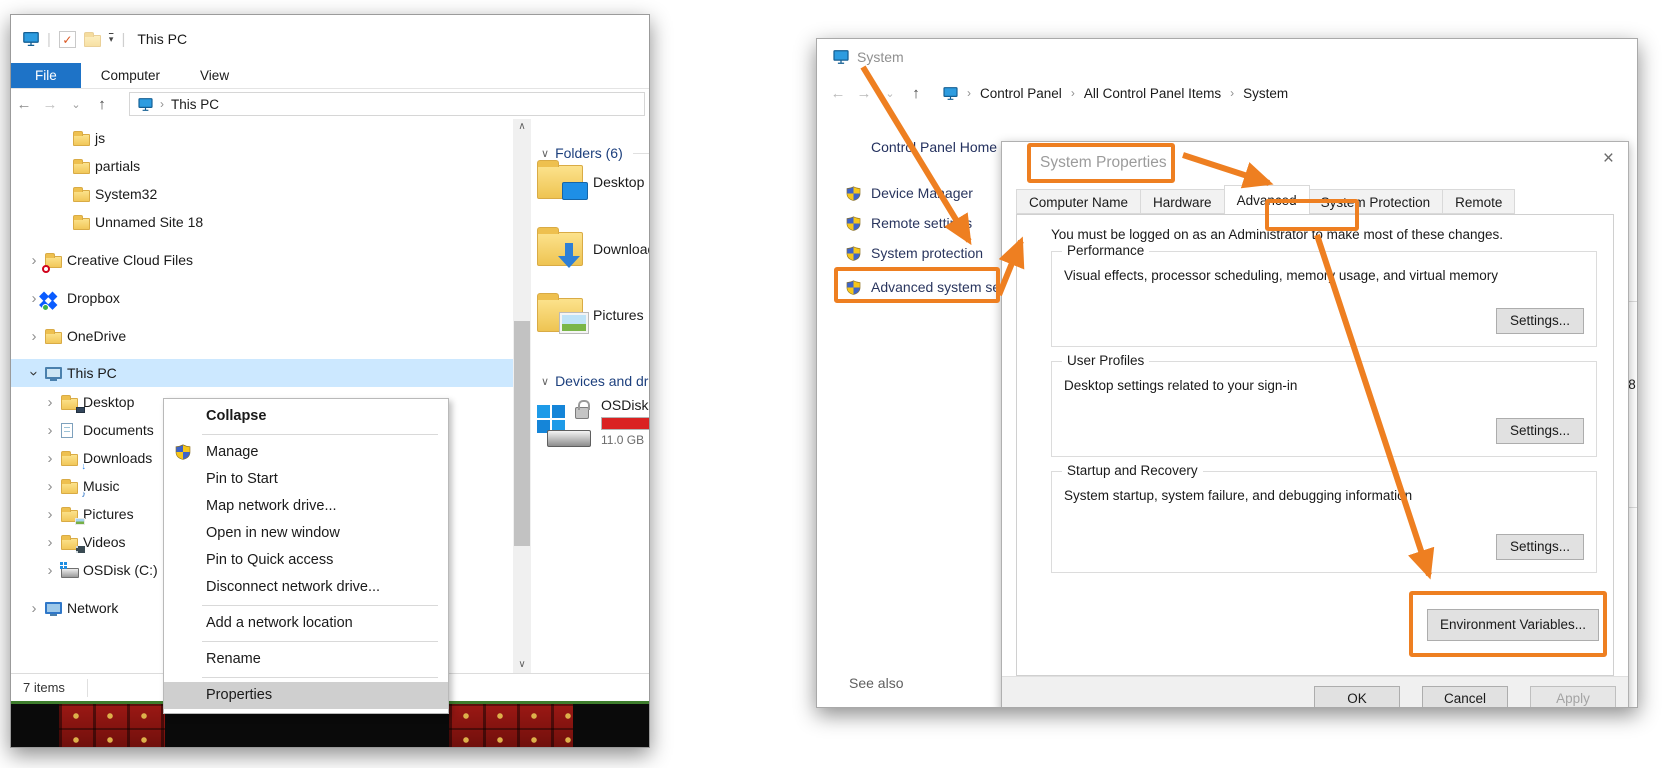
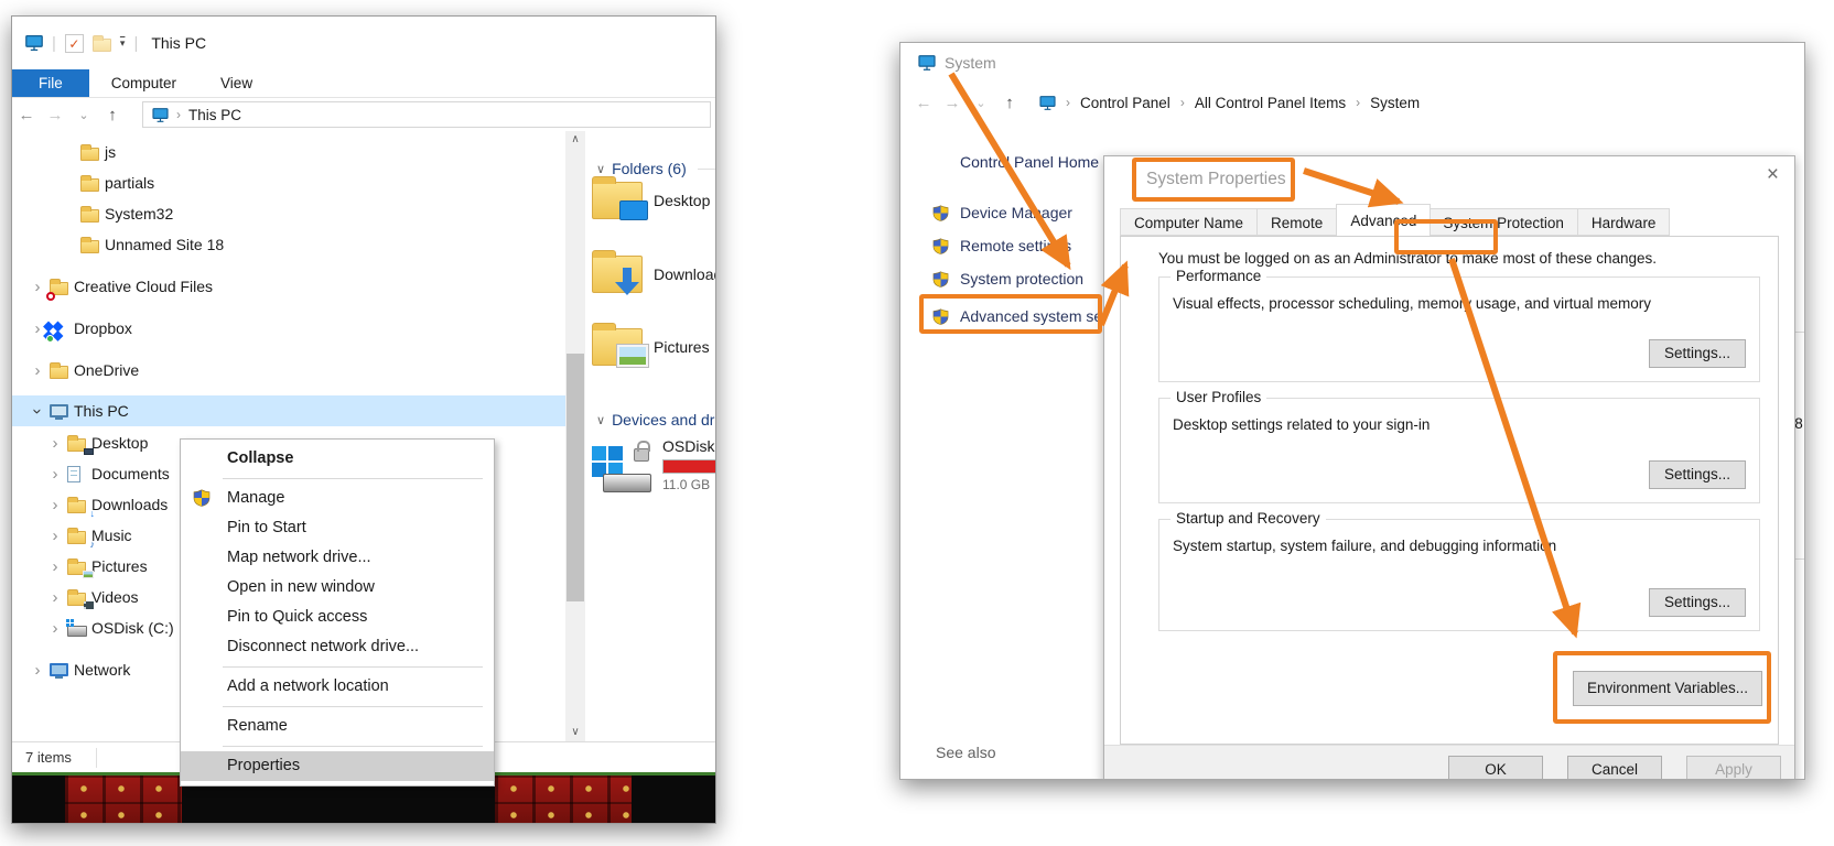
  |
  ✓
  ▾
  |
  This PC
  File
  Computer
  View
  ←
  →
  ⌄
  ↑
  ›
  This PC
  js
  partials
  System32
  Unnamed Site 18
  ›
  Creative Cloud Files
  ›
  Dropbox
  ›
  OneDrive
  This PC
  ›
  Desktop
  ›
  Documents
  ›
  ↓
  Downloads
  ›
  ♪
  Music
  ›
  Pictures
  ›
  Videos
  ›
  OSDisk (C:)
  ›
  Network
  ∨
  Folders (6)
  Desktop
  Downloa
  Pictures
  ∨
  Devices and dr
  11.0 GB
  ∧
  ∨
  7 items
  Collapse
  Manage
  Pin to Start
  Map network drive...
  Open in new window
  Pin to Quick access
  Disconnect network drive...
  Add a network location
  Rename
  Properties
  System
  ←
  →
  ⌄
  ↑
  ›
  Control Panel
  ›
  All Control Panel Items
  ›
  System
  Contr Panel Home
  Device Maager
  Remote settins
  System protection
  Advanced system se
  See also
  System Properties
  ×
  Computer Name
- Hardware
+ Remote
  Advanced
  System Protection
- Remote
+ Hardware
  You must be logged on as an Administrator t make most of these changes.
  Performance
  Visual effects, processor scheduling, memor usage, and virtual memory
  Settings...
  User Profiles
  Desktop settings related to your sign-in
  Settings...
  Startup and Recovery
  System startup, system failure, and debugging informatin
  Settings...
  Environment Variables...
  OK
  Cancel
  Apply
